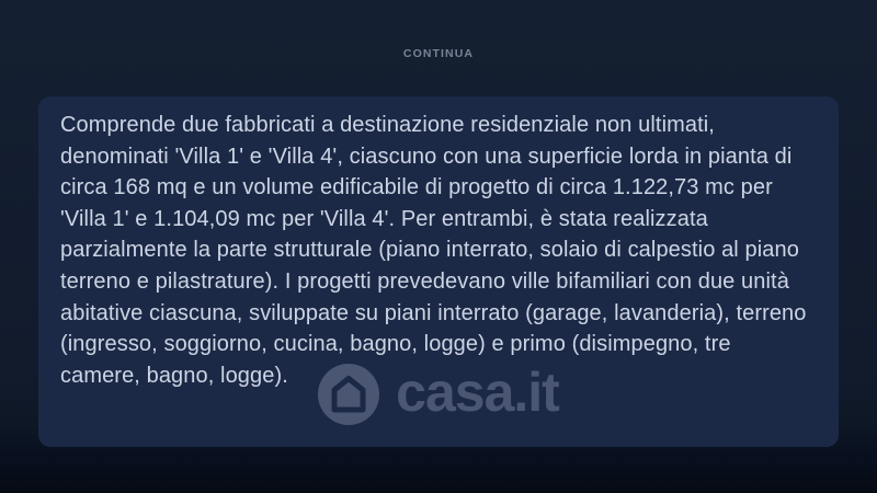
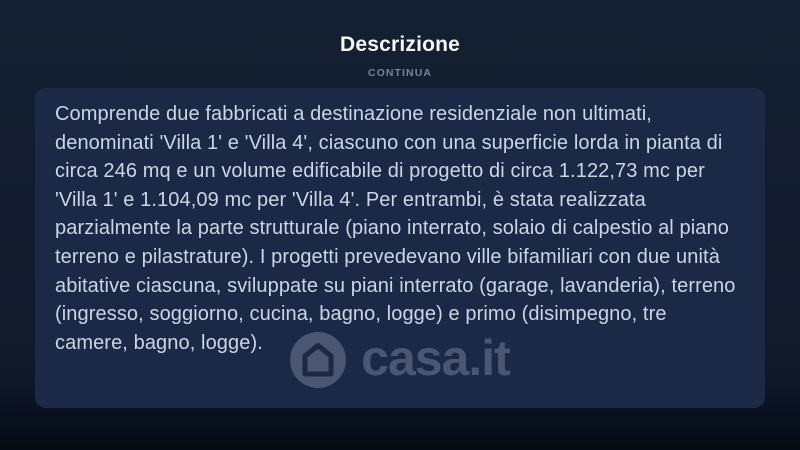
+ Descrizione
  CONTINUA
- Comprende due fabbricati a destinazione residenziale non ultimati, denominati 'Villa 1' e 'Villa 4', ciascuno con una superficie lorda in pianta di circa 168 mq e un volume edificabile di progetto di circa 1.122,73 mc per 'Villa 1' e 1.104,09 mc per 'Villa 4'. Per entrambi, è stata realizzata parzialmente la parte strutturale (piano interrato, solaio di calpestio al piano terreno e pilastrature). I progetti prevedevano ville bifamiliari con due unità abitative ciascuna, sviluppate su piani interrato (garage, lavanderia), terreno (ingresso, soggiorno, cucina, bagno, logge) e primo (disimpegno, tre camere, bagno, logge).
+ Comprende due fabbricati a destinazione residenziale non ultimati, denominati 'Villa 1' e 'Villa 4', ciascuno con una superficie lorda in pianta di circa 246 mq e un volume edificabile di progetto di circa 1.122,73 mc per 'Villa 1' e 1.104,09 mc per 'Villa 4'. Per entrambi, è stata realizzata parzialmente la parte strutturale (piano interrato, solaio di calpestio al piano terreno e pilastrature). I progetti prevedevano ville bifamiliari con due unità abitative ciascuna, sviluppate su piani interrato (garage, lavanderia), terreno (ingresso, soggiorno, cucina, bagno, logge) e primo (disimpegno, tre camere, bagno, logge).
  casa.it
